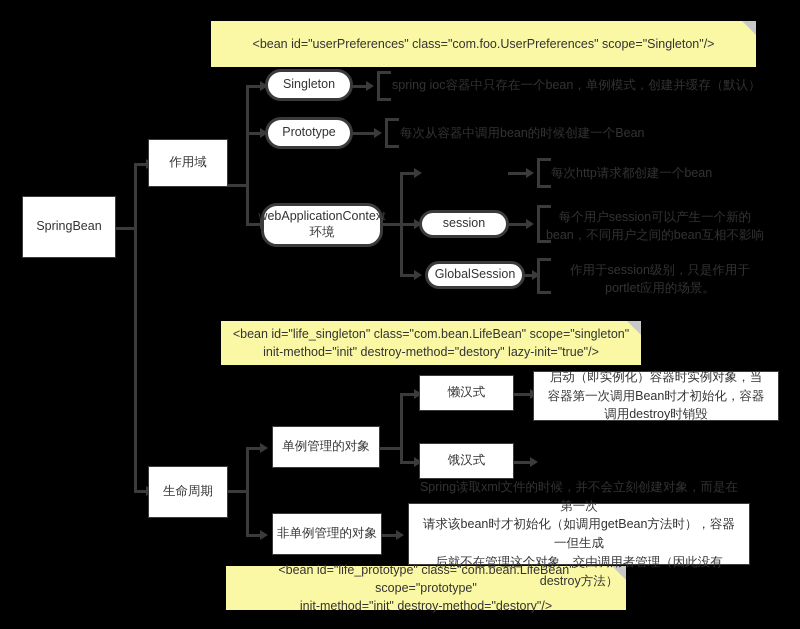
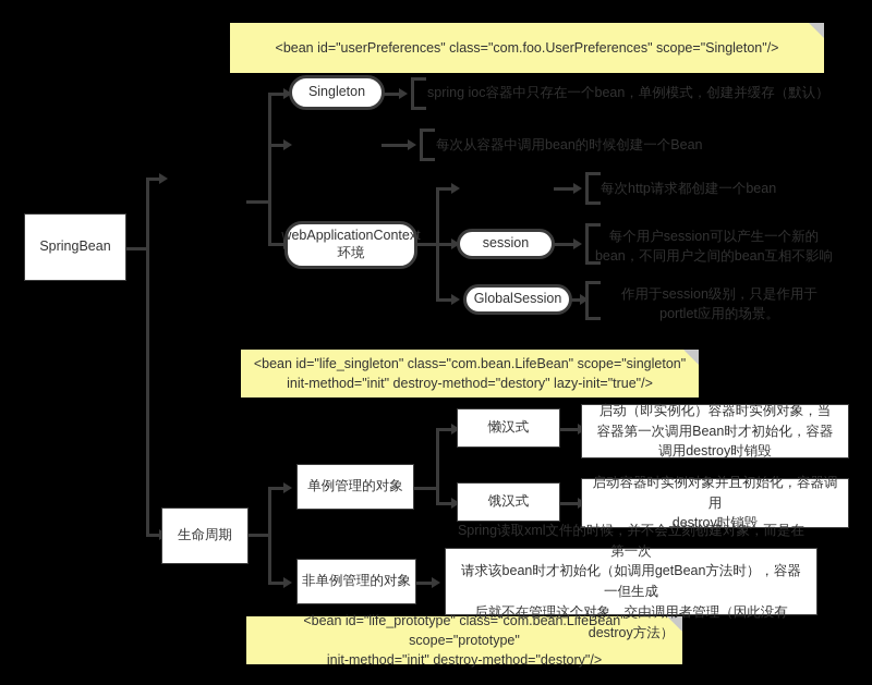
  <bean id="userPreferences" class="com.foo.UserPreferences" scope="Singleton"/>
  <bean id="life_singleton" class="com.bean.LifeBean" scope="singleton"
  init-method="init" destroy-method="destory" lazy-init="true"/>
  <bean id="life_prototype" class="com.bean.LifeBean" scope="prototype"
  init-method="init" destroy-method="destory"/>
  SpringBean
- 作用域
  Singleton
- Prototype
  webApplicationContext环境
  session
  GlobalSession
  spring ioc容器中只存在一个bean，单例模式，创建并缓存（默认）
  每次从容器中调用bean的时候创建一个Bean
  每次http请求都创建一个bean
  每个用户session可以产生一个新的
  bean，不同用户之间的bean互相不影响
  作用于session级别，只是作用于
  portlet应用的场景。
  生命周期
  单例管理的对象
  非单例管理的对象
  懒汉式
  饿汉式
  启动（即实例化）容器时实例对象，当
  容器第一次调用Bean时才初始化，容器
  调用destroy时销毁
+ 启动容器时实例对象并且初始化，容器调用
+ destroy时销毁
  Spring读取xml文件的时候，并不会立刻创建对象，而是在第一次
  请求该bean时才初始化（如调用getBean方法时），容器一但生成
  后就不在管理这个对象，交由调用者管理（因此没有destroy方法）
